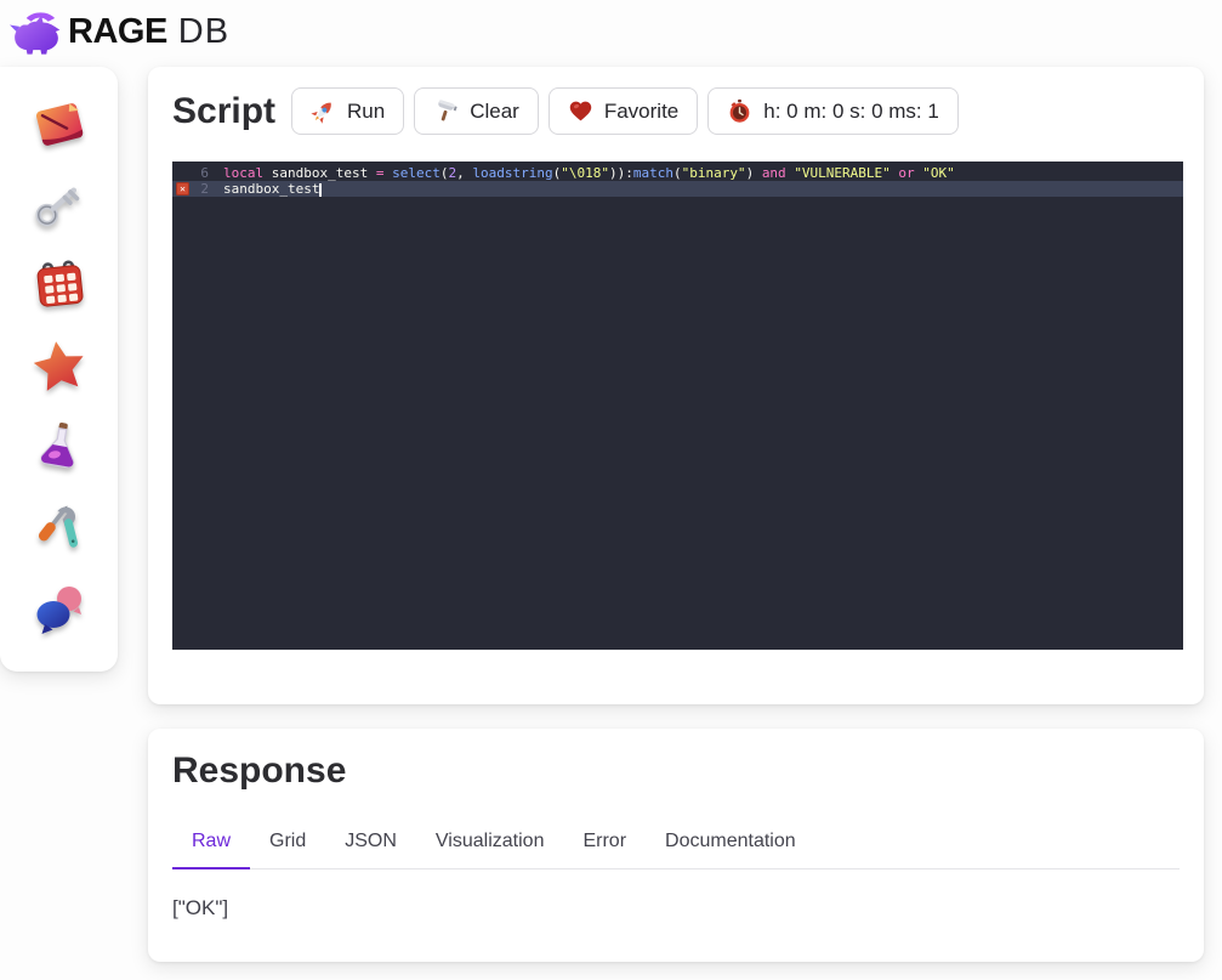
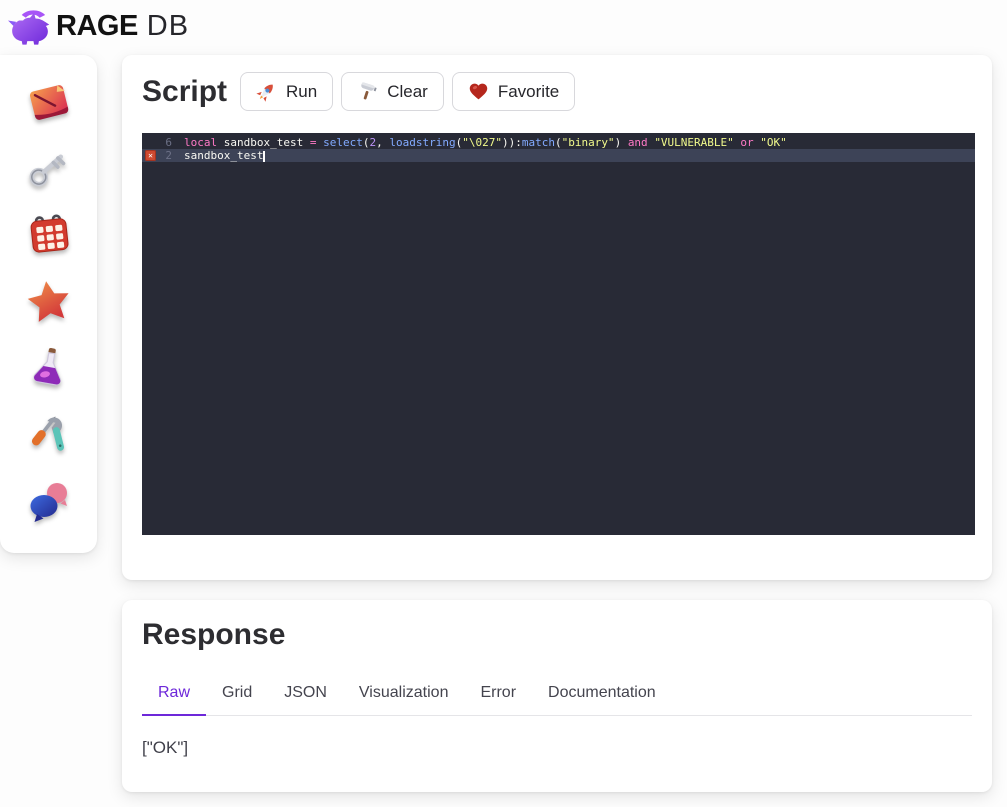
  RAGE
  DB
  Script
  Run
  Clear
  Favorite
- h: 0 m: 0 s: 0 ms: 1
  6
- local sandbox_test = select(2, loadstring("\018")):match("binary") and "VULNERABLE" or "OK"
+ local sandbox_test = select(2, loadstring("\027")):match("binary") and "VULNERABLE" or "OK"
  ✕
  2
  sandbox_test
  Response
  Raw
  Grid
  JSON
  Visualization
  Error
  Documentation
  ["OK"]
